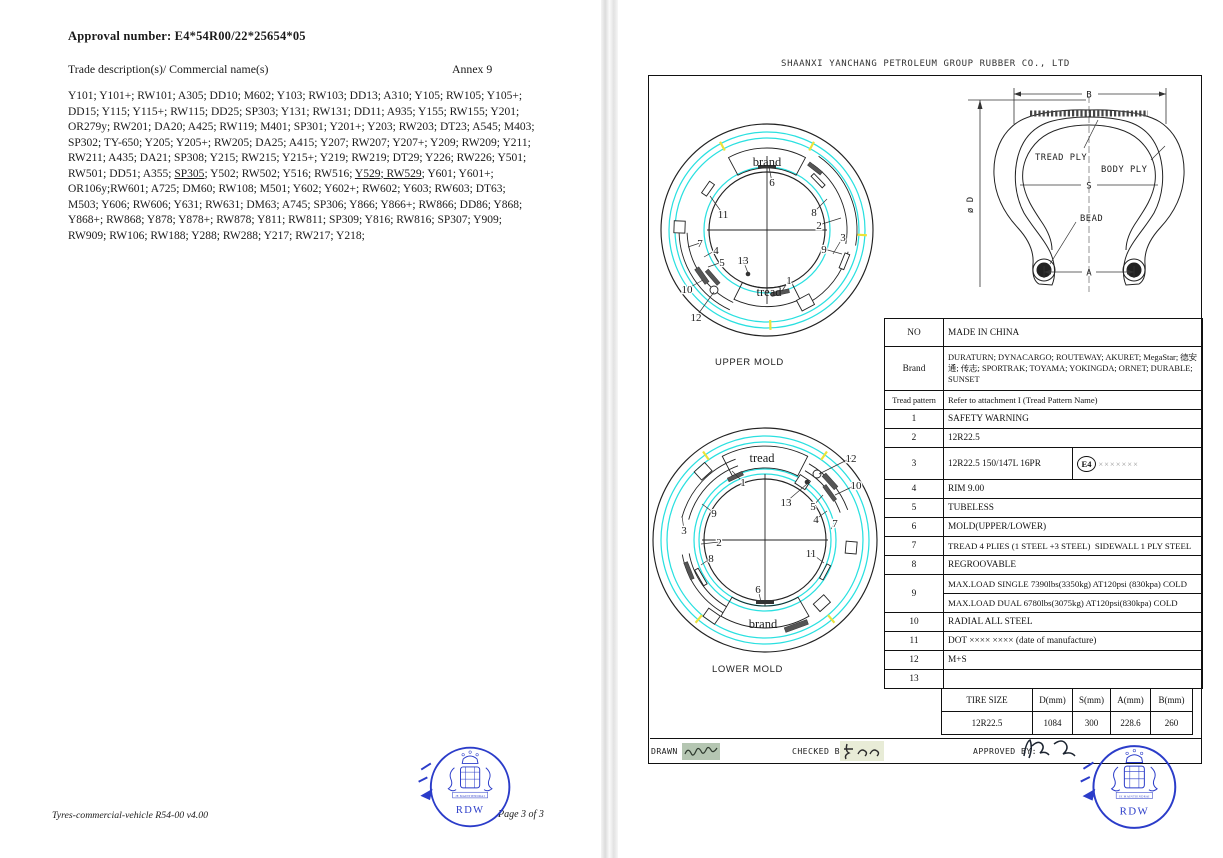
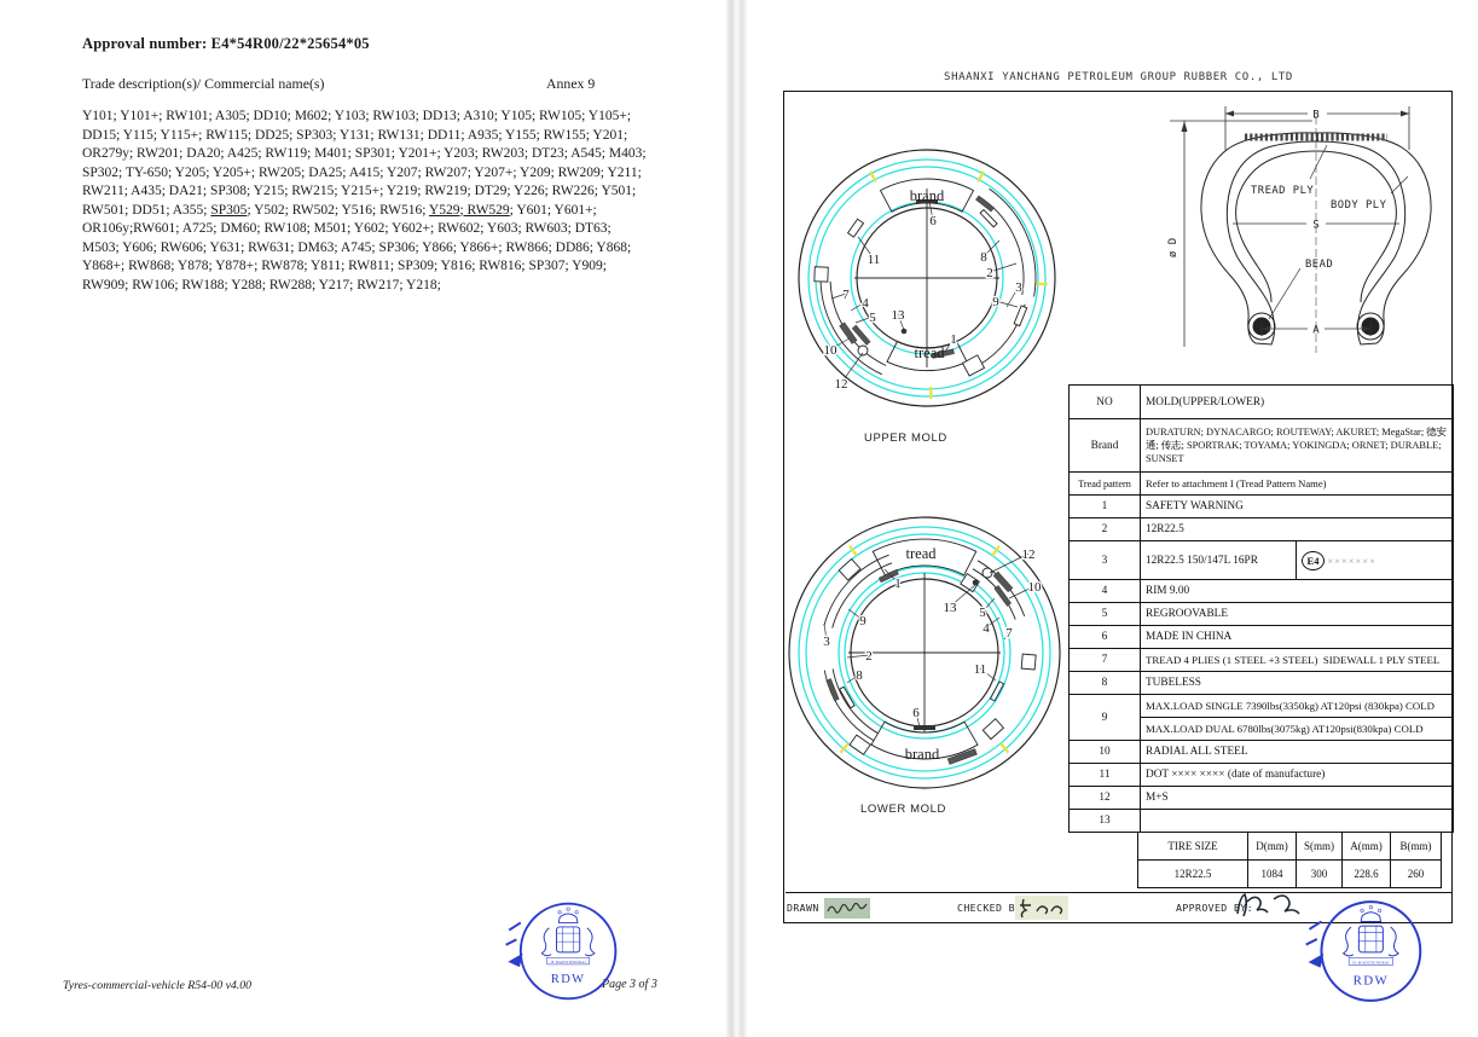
  Approval number: E4*54R00/22*25654*05
  Trade description(s)/ Commercial name(s)
  Annex 9
  Y101; Y101+; RW101; A305; DD10; M602; Y103; RW103; DD13; A310; Y105; RW105; Y105+;
  DD15; Y115; Y115+; RW115; DD25; SP303; Y131; RW131; DD11; A935; Y155; RW155; Y201;
  OR279y; RW201; DA20; A425; RW119; M401; SP301; Y201+; Y203; RW203; DT23; A545; M403;
  SP302; TY-650; Y205; Y205+; RW205; DA25; A415; Y207; RW207; Y207+; Y209; RW209; Y211;
  RW211; A435; DA21; SP308; Y215; RW215; Y215+; Y219; RW219; DT29; Y226; RW226; Y501;
  RW501; DD51; A355; SP305; Y502; RW502; Y516; RW516; Y529; RW529; Y601; Y601+;
  OR106y;RW601; A725; DM60; RW108; M501; Y602; Y602+; RW602; Y603; RW603; DT63;
  M503; Y606; RW606; Y631; RW631; DM63; A745; SP306; Y866; Y866+; RW866; DD86; Y868;
  Y868+; RW868; Y878; Y878+; RW878; Y811; RW811; SP309; Y816; RW816; SP307; Y909;
  RW909; RW106; RW188; Y288; RW288; Y217; RW217; Y218;
  Tyres-commercial-vehicle R54-00 v4.00
  Page 3 of 3
  RDW
  SHAANXI YANCHANG PETROLEUM GROUP RUBBER CO., LTD
  brand
  tread
  6
  11
  8
  2
  3
  9
  7
  4
  5
  13
  1
  10
  12
  UPPER MOLD
  tread
  brand
  12
  1
  13
  5
  10
  4
  7
  9
  3
  2
  8
  11
  6
  LOWER MOLD
  B
  S
  A
  TREAD PLY
  BODY PLY
  BEAD
- NO	MADE IN CHINA
+ NO	MOLD(UPPER/LOWER)
  Brand	DURATURN; DYNACARGO; ROUTEWAY; AKURET; MegaStar; 德安通; 传志; SPORTRAK; TOYAMA; YOKINGDA; ORNET; DURABLE; SUNSET
  Tread pattern	Refer to attachment I (Tread Pattern Name)
  1	SAFETY WARNING
  2	12R22.5
  3	12R22.5 150/147L 16PR	E4 ×××××××
  4	RIM 9.00
- 5	TUBELESS
+ 5	REGROOVABLE
- 6	MOLD(UPPER/LOWER)
+ 6	MADE IN CHINA
  7	TREAD 4 PLIES (1 STEEL +3 STEEL) SIDEWALL 1 PLY STEEL
- 8	REGROOVABLE
+ 8	TUBELESS
  9	MAX.LOAD SINGLE 7390lbs(3350kg) AT120psi (830kpa) COLD
  MAX.LOAD DUAL 6780lbs(3075kg) AT120psi(830kpa) COLD
  10	RADIAL ALL STEEL
  11	DOT ×××× ×××× (date of manufacture)
  12	M+S
  13
  TIRE SIZE	D(mm)	S(mm)	A(mm)	B(mm)
  12R22.5	1084	300	228.6	260
  CHECKED B
  APPROVED BY:
  RDW
